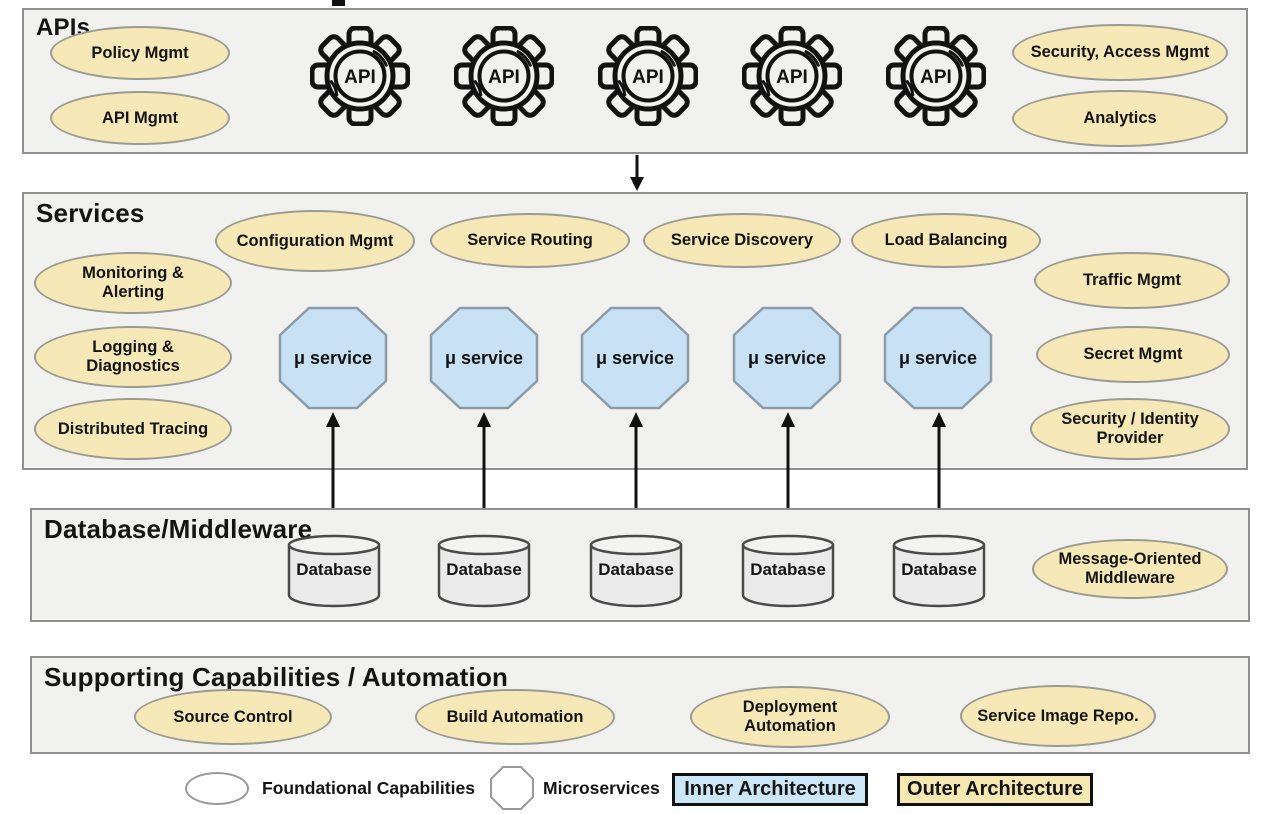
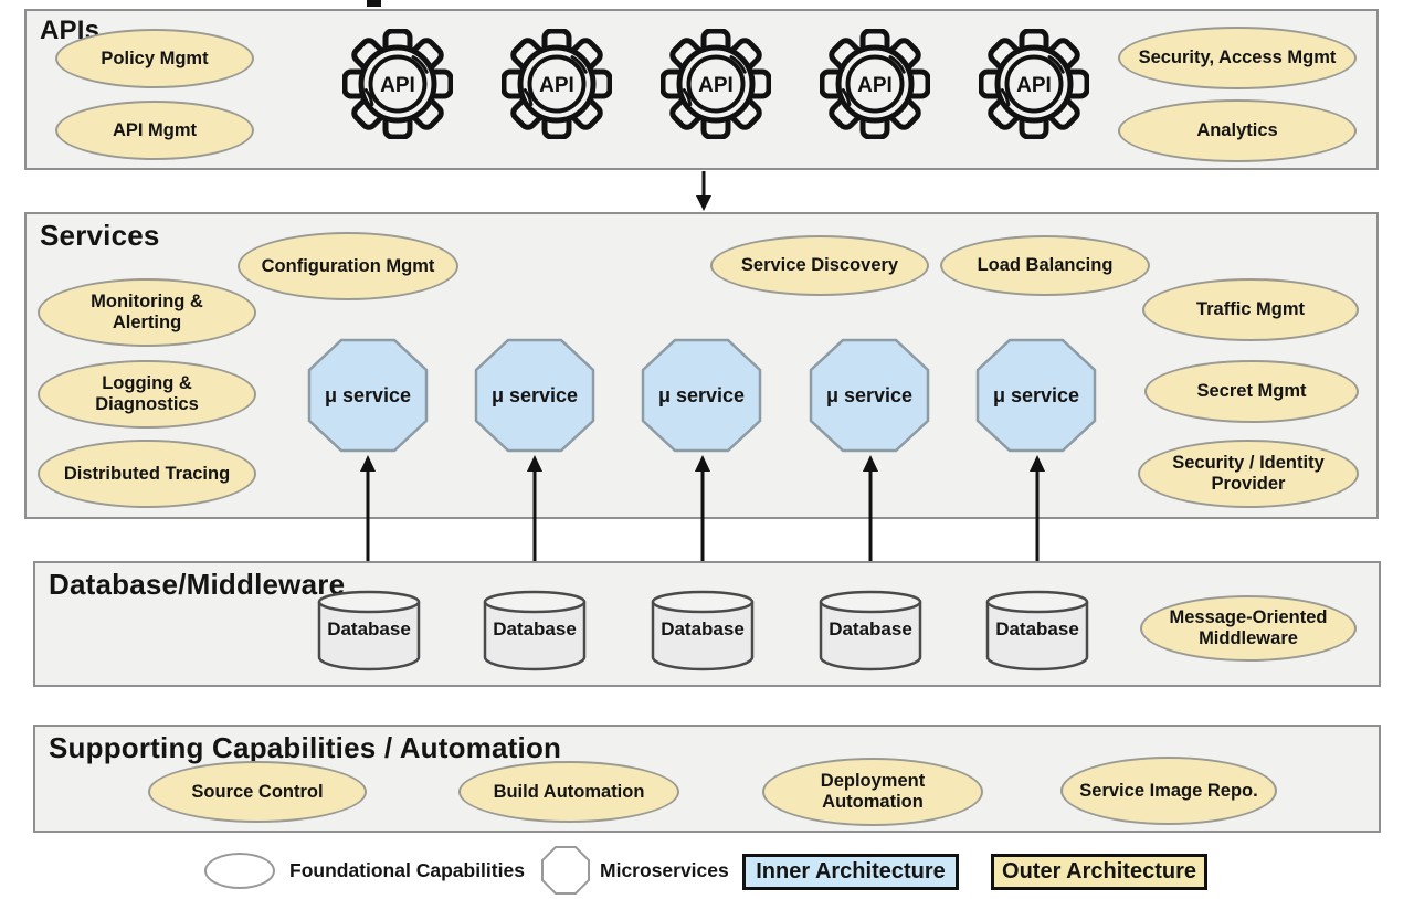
  APIs
  Policy Mgmt
  API Mgmt
  Security, Access Mgmt
  Analytics
  API
  API
  API
  API
  API
  Services
  Configuration Mgmt
- Service Routing
  Service Discovery
  Load Balancing
  Monitoring & Alerting
  Logging & Diagnostics
  Distributed Tracing
  Traffic Mgmt
  Secret Mgmt
  Security / Identity Provider
  μ service
  μ service
  μ service
  μ service
  μ service
  Database/Middleware
  Database
  Database
  Database
  Database
  Database
  Message-Oriented Middleware
  Supporting Capabilities / Automation
  Source Control
  Build Automation
  Deployment Automation
  Service Image Repo.
  Foundational Capabilities
  Microservices
  Inner Architecture
  Outer Architecture
